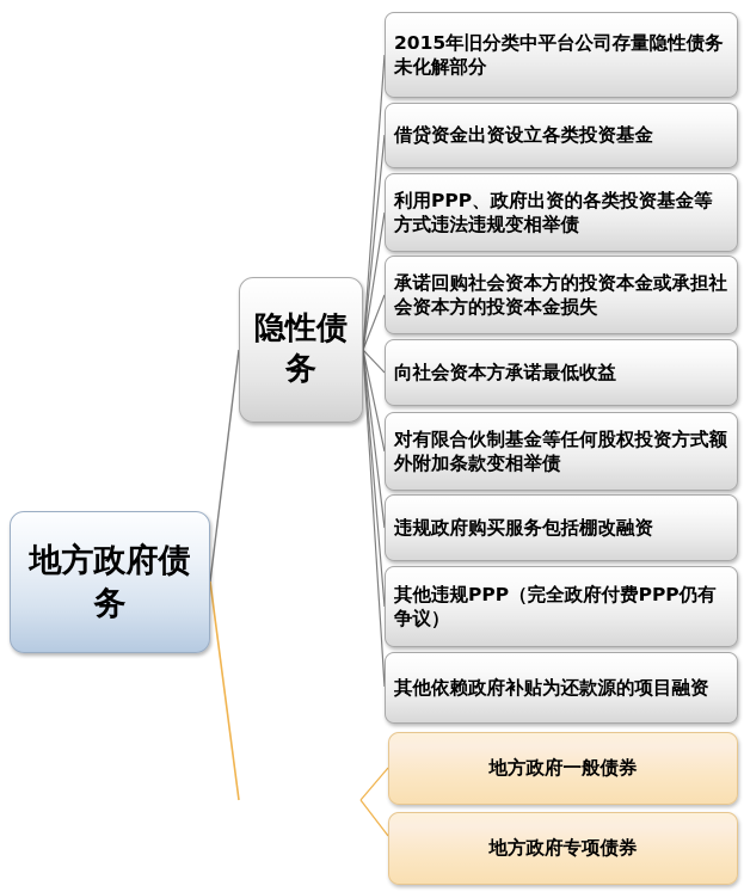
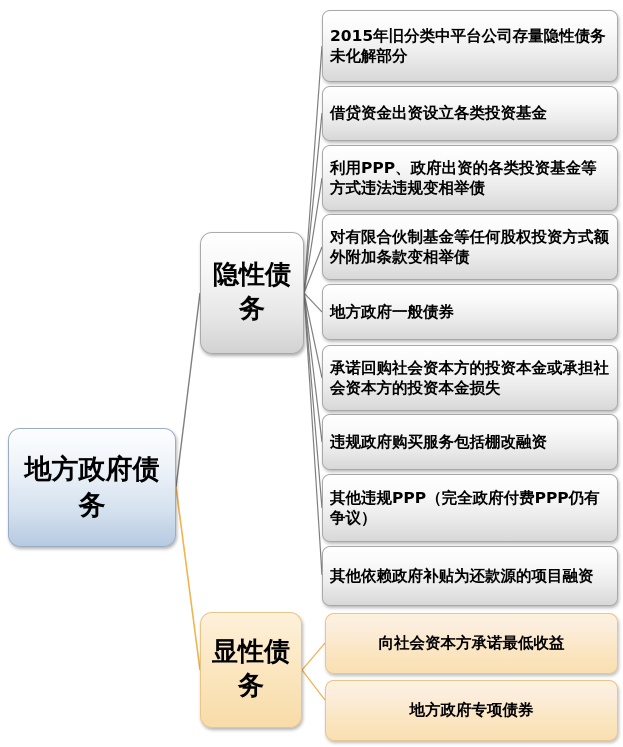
  地方政府债务
  隐性债务
+ 显性债务
  2015年旧分类中平台公司存量隐性债务未化解部分
  借贷资金出资设立各类投资基金
  利用PPP、政府出资的各类投资基金等方式违法违规变相举债
- 承诺回购社会资本方的投资本金或承担社会资本方的投资本金损失
+ 对有限合伙制基金等任何股权投资方式额外附加条款变相举债
- 向社会资本方承诺最低收益
+ 地方政府一般债券
- 对有限合伙制基金等任何股权投资方式额外附加条款变相举债
+ 承诺回购社会资本方的投资本金或承担社会资本方的投资本金损失
  违规政府购买服务包括棚改融资
  其他违规PPP（完全政府付费PPP仍有争议）
  其他依赖政府补贴为还款源的项目融资
- 地方政府一般债券
+ 向社会资本方承诺最低收益
  地方政府专项债券
